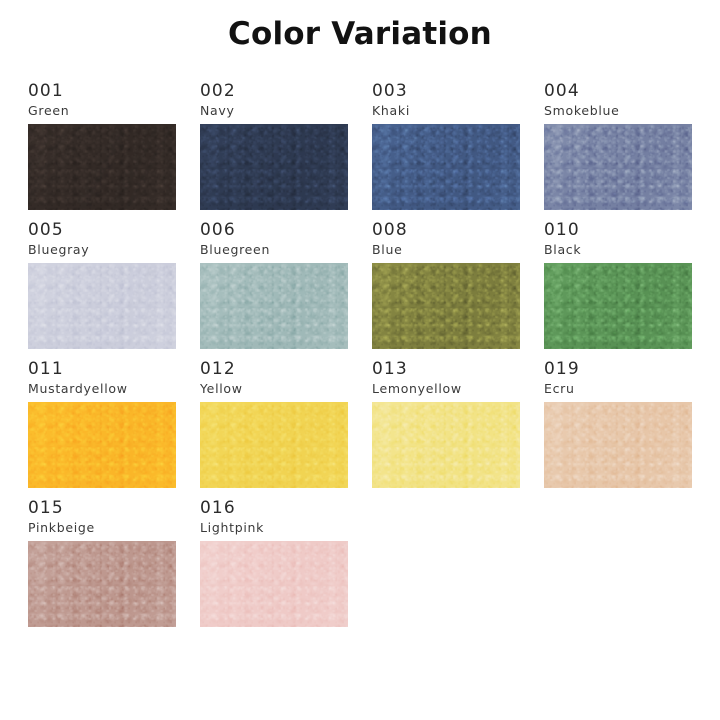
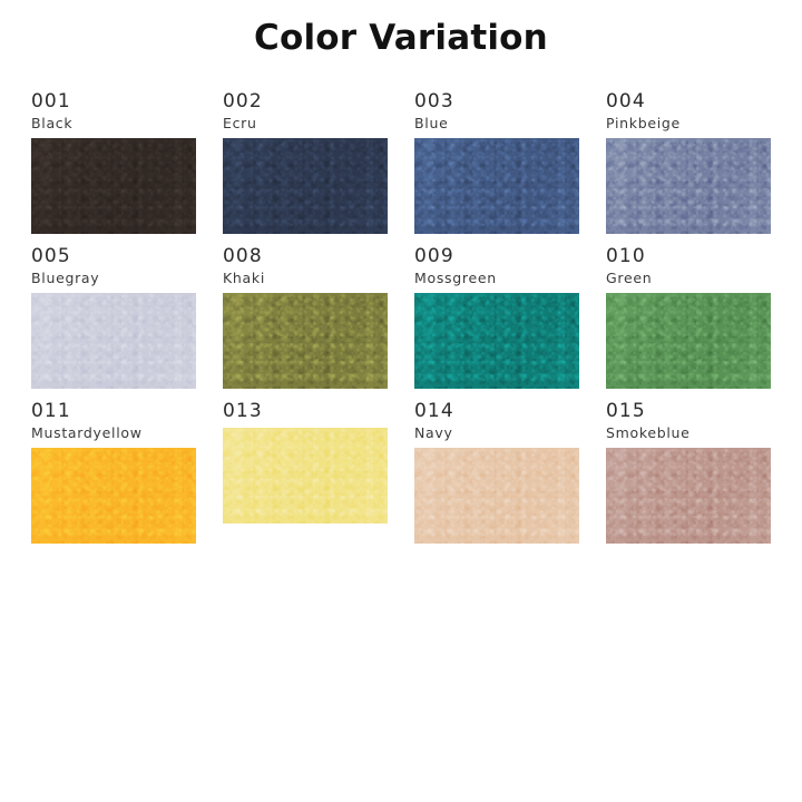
  Color Variation
  001
- Green
+ Black
  002
- Navy
+ Ecru
  003
- Khaki
+ Blue
  004
- Smokeblue
+ Pinkbeige
  005
  Bluegray
- 006
- Bluegreen
  008
- Blue
+ Khaki
+ 009
+ Mossgreen
  010
- Black
+ Green
  011
  Mustardyellow
- 012
- Yellow
  013
- Lemonyellow
- 019
+ 014
- Ecru
+ Navy
  015
- Pinkbeige
+ Smokeblue
- 016
- Lightpink
